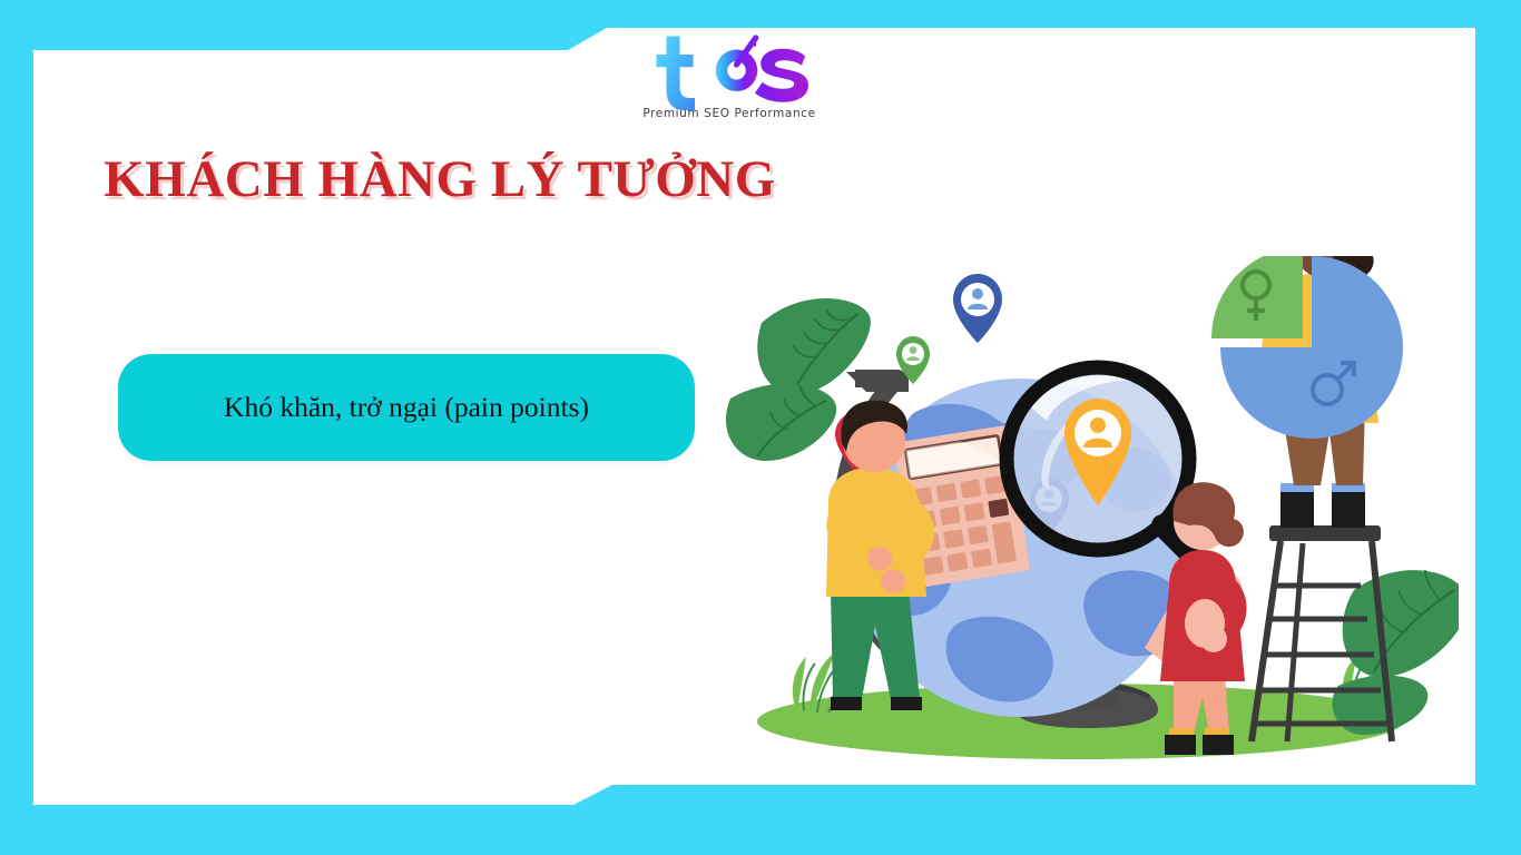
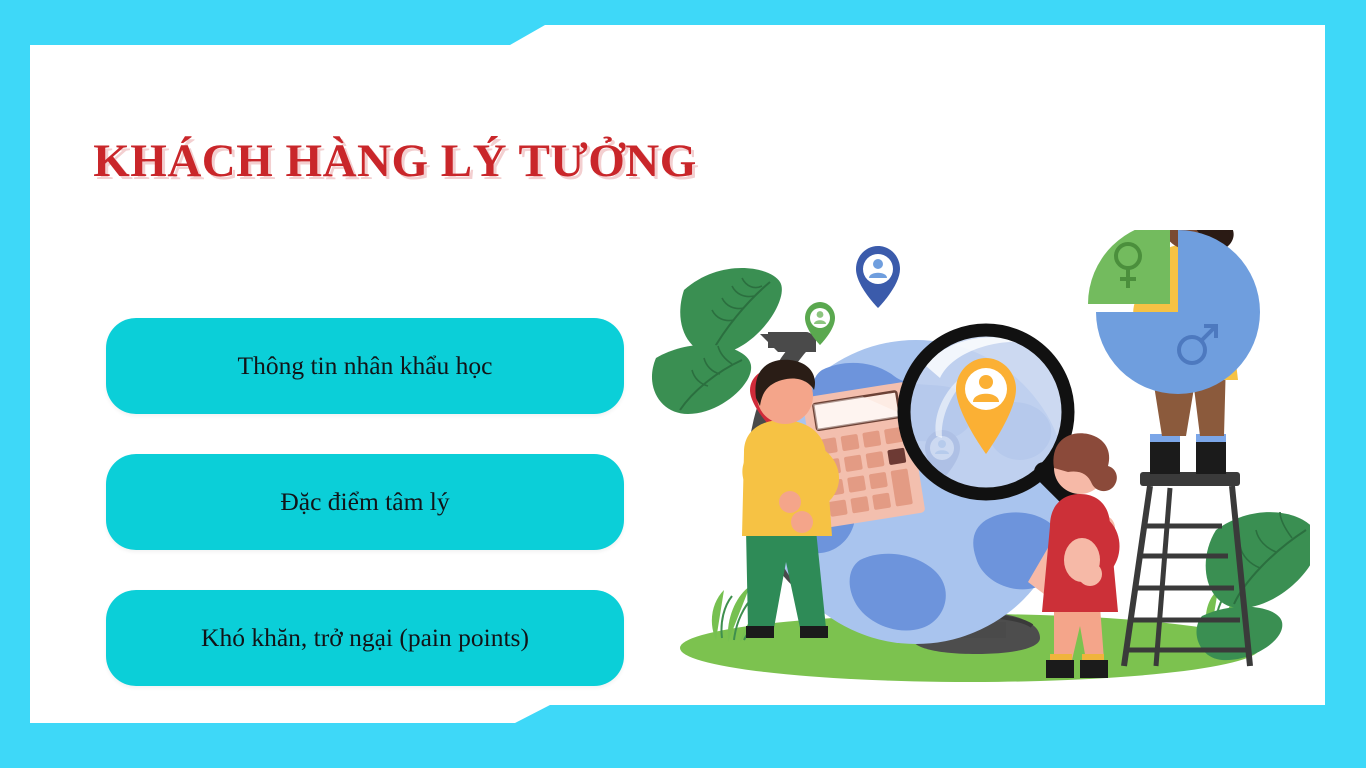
- Premium SEO Performance
  KHÁCH HÀNG LÝ TƯỞNG
+ Thông tin nhân khẩu học
+ Đặc điểm tâm lý
  Khó khăn, trở ngại (pain points)
